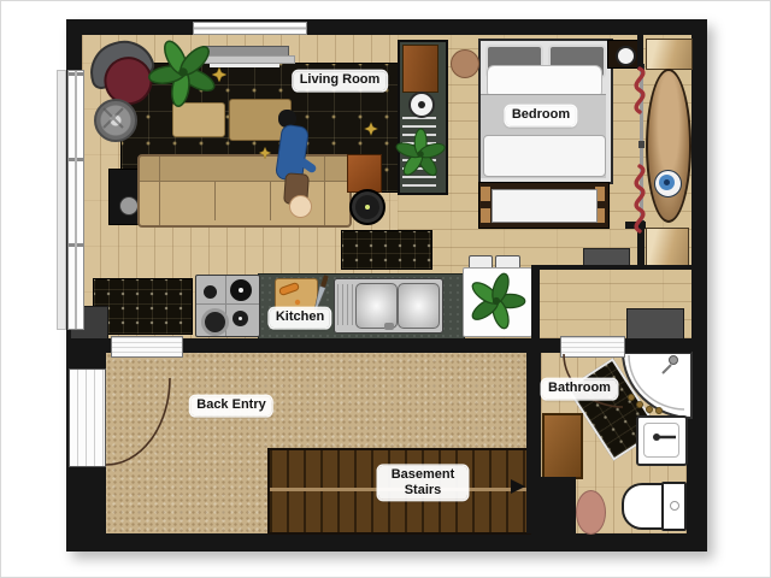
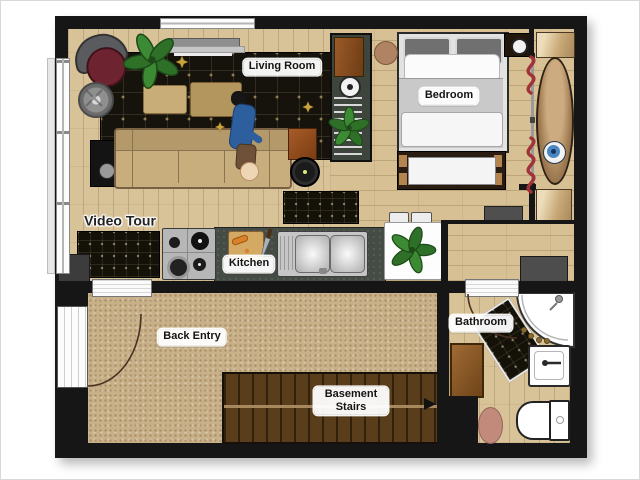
  Living Room
  Bedroom
  Kitchen
+ Video Tour
  Back Entry
  Basement Stairs
  Bathroom
